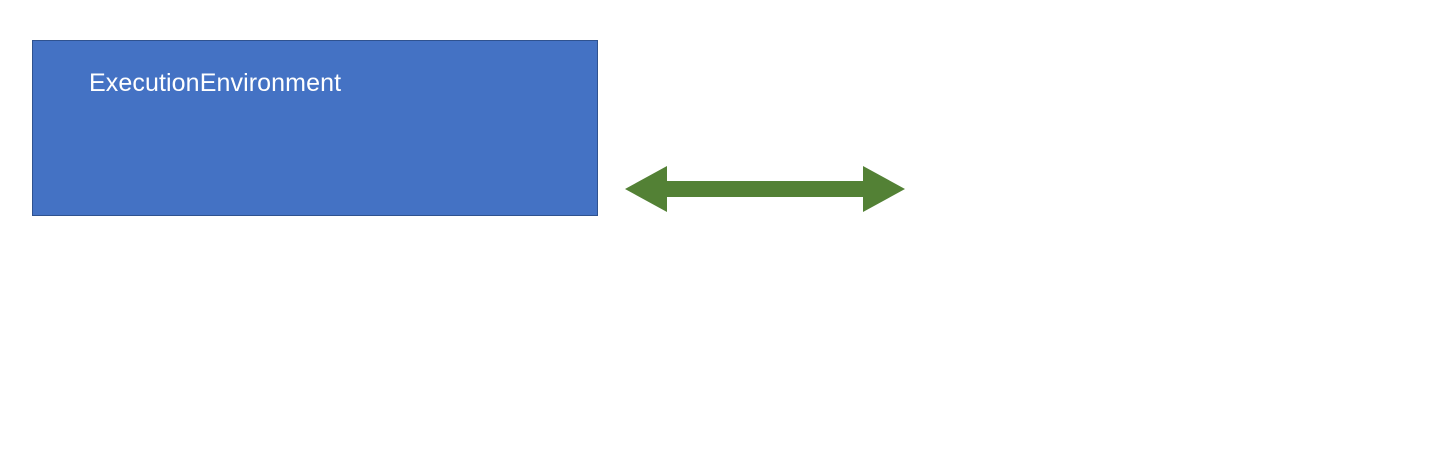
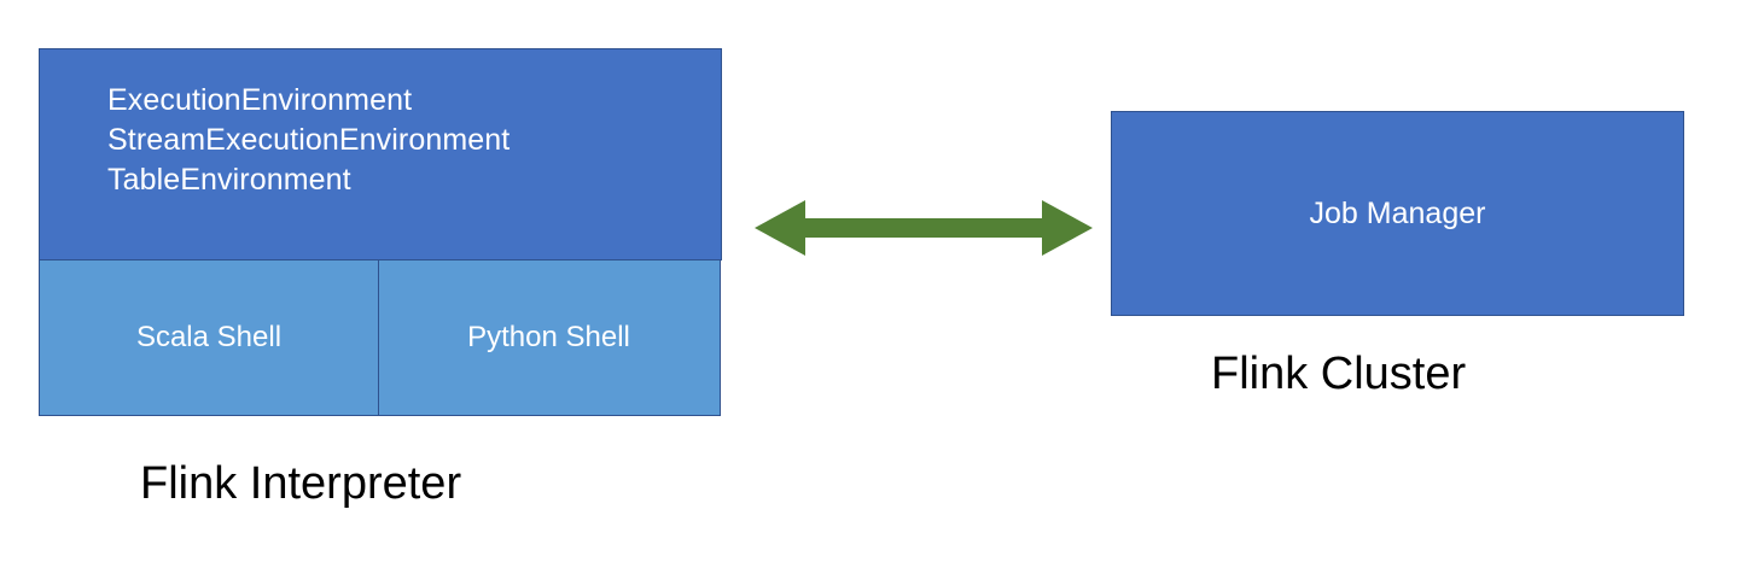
  ExecutionEnvironment
+ StreamExecutionEnvironment
+ TableEnvironment
+ Scala Shell
+ Python Shell
+ Job Manager
+ Flink Interpreter
+ Flink Cluster
